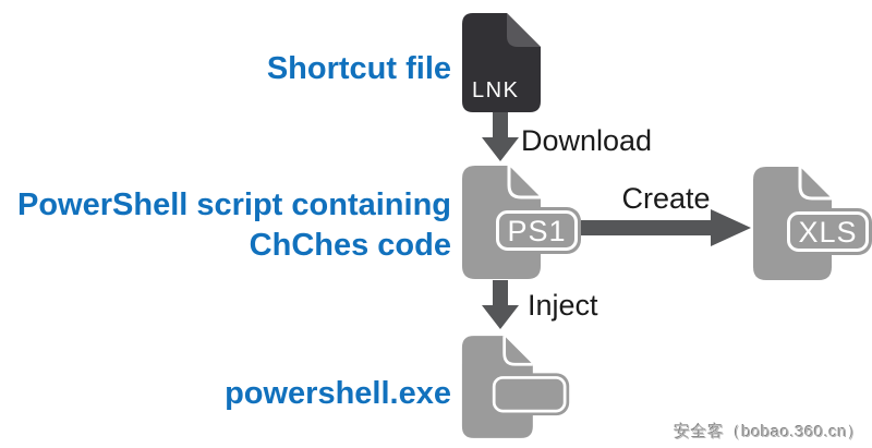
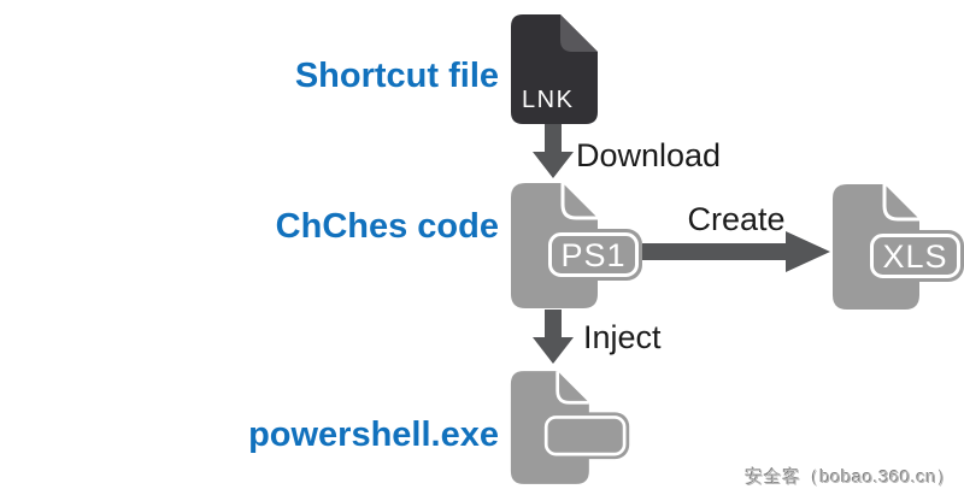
  Shortcut file
  LNK
  Download
- PowerShell script containing
  ChChes code
  PS1
  Create
  XLS
  Inject
  powershell.exe
  安全客（bobao.360.cn）
